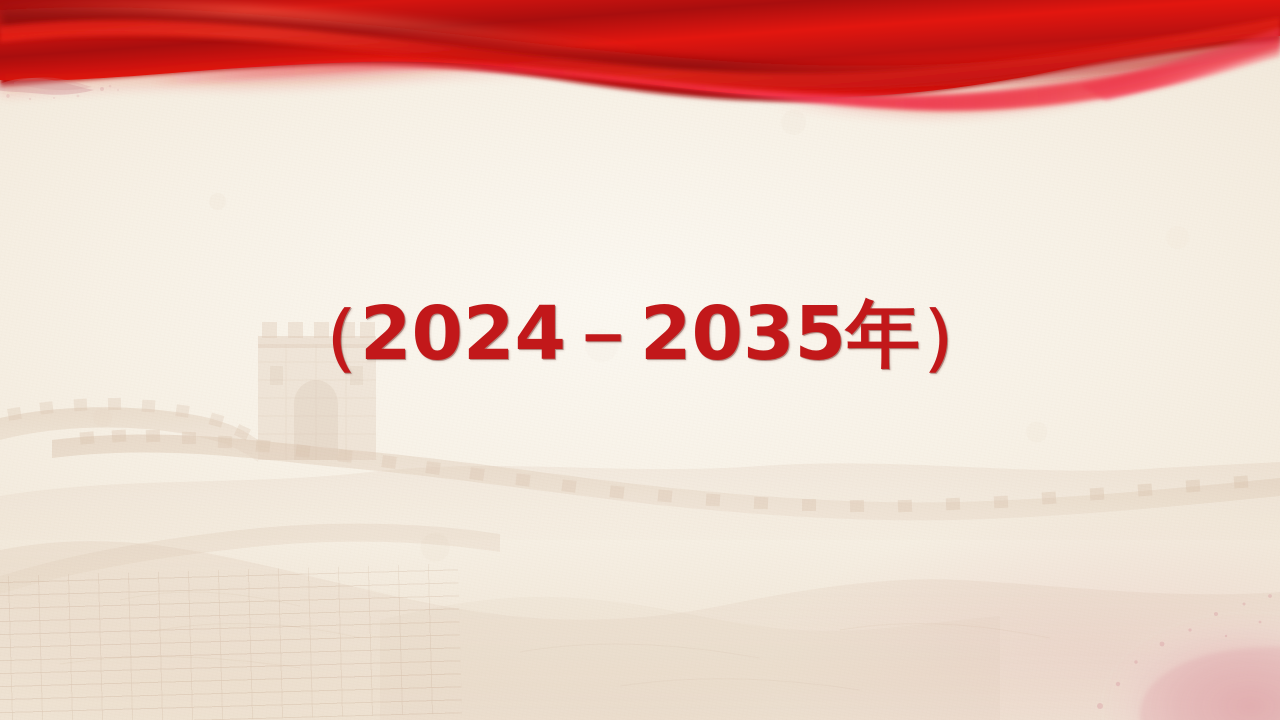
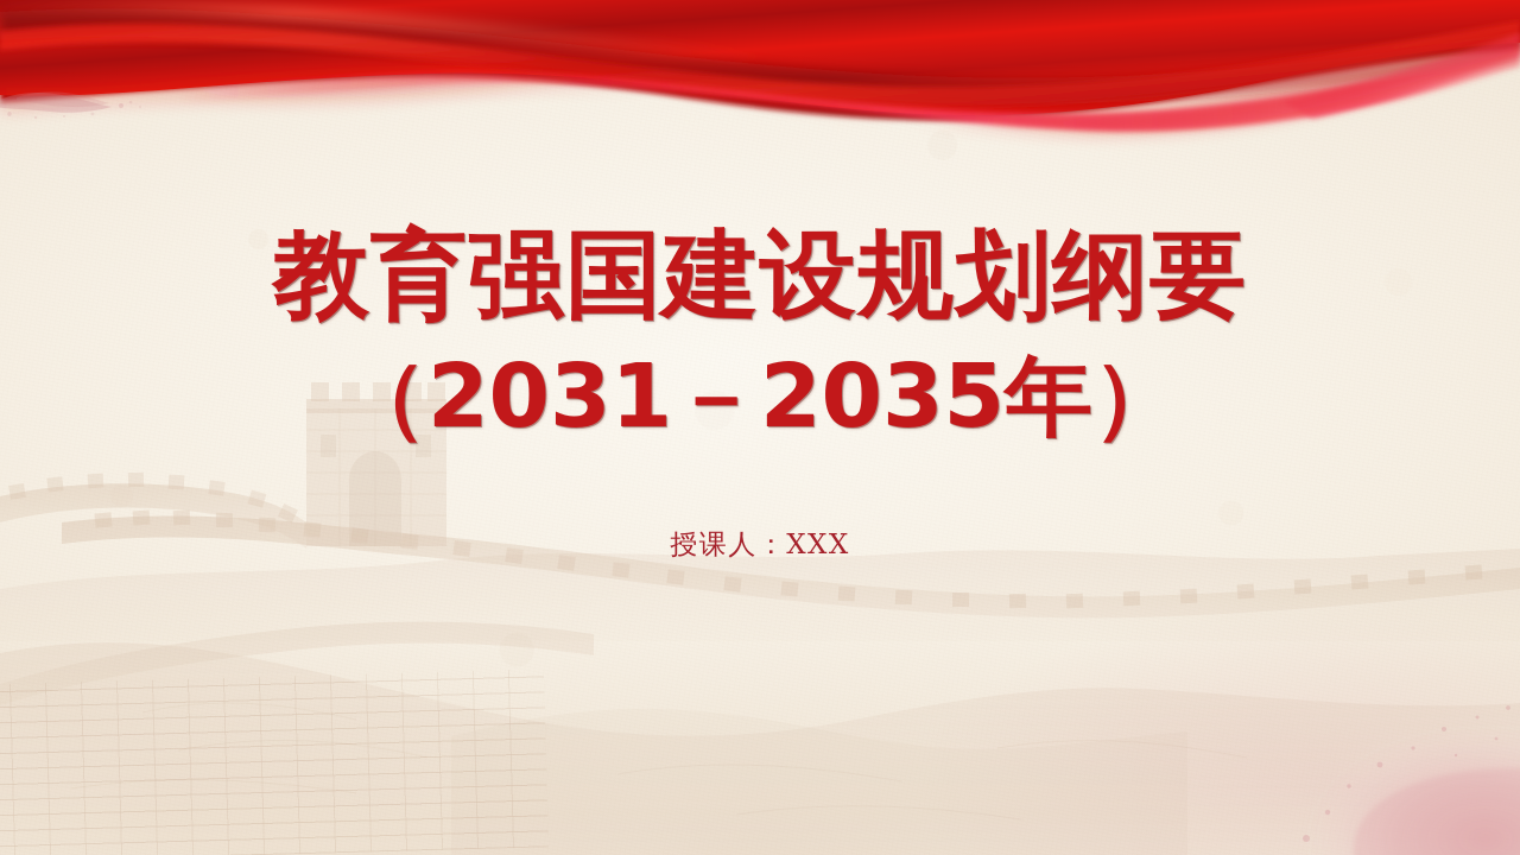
+ 教育强国建设规划纲要
- （2024－2035年）
+ （2031－2035年）
+ 授课人：XXX
